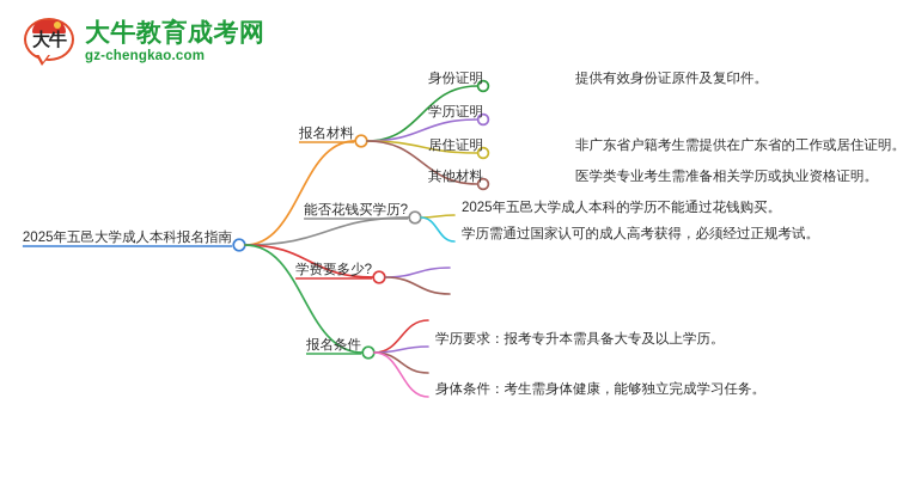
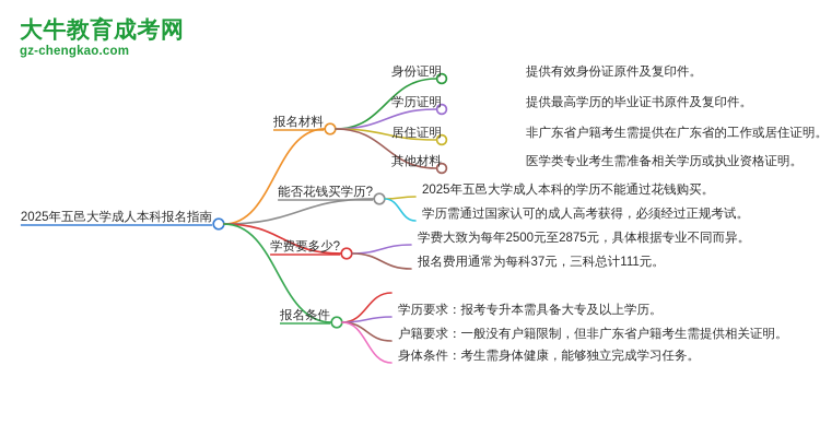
- 大牛
  大牛教育成考网
  gz-chengkao.com
  2025年五邑大学成人本科报名指南
  报名材料
  身份证明
  提供有效身份证原件及复印件。
  学历证明
+ 提供最高学历的毕业证书原件及复印件。
  居住证明
  非广东省户籍考生需提供在广东省的工作或居住证明
  其他材料
  医学类专业考生需准备相关学历或执业资格证明。
  能否花钱买学历?
  2025年五邑大学成人本科的学历不能通过花钱购买。
  学历需通过国家认可的成人高考获得，必须经过正规考试。
  学费要多少?
+ 学费大致为每年2500元至2875元，具体根据专业不同而异。
+ 报名费用通常为每科37元，三科总计111元。
  报名条件
  学历要求：报考专升本需具备大专及以上学历。
+ 户籍要求：一般没有户籍限制，但非广东省户籍考生需提供相关证明。
  身体条件：考生需身体健康，能够独立完成学习任务。
